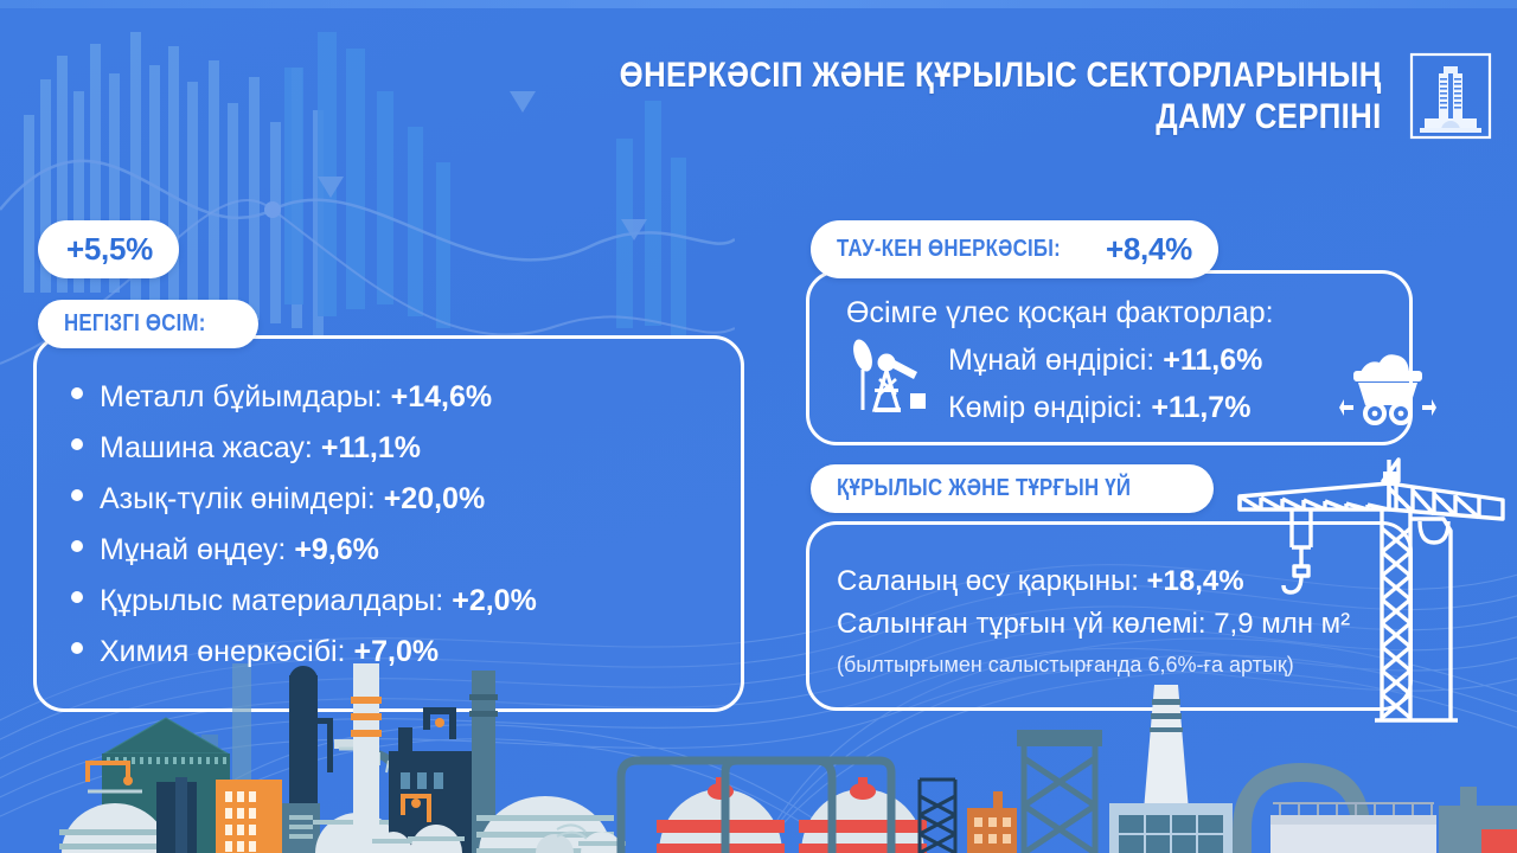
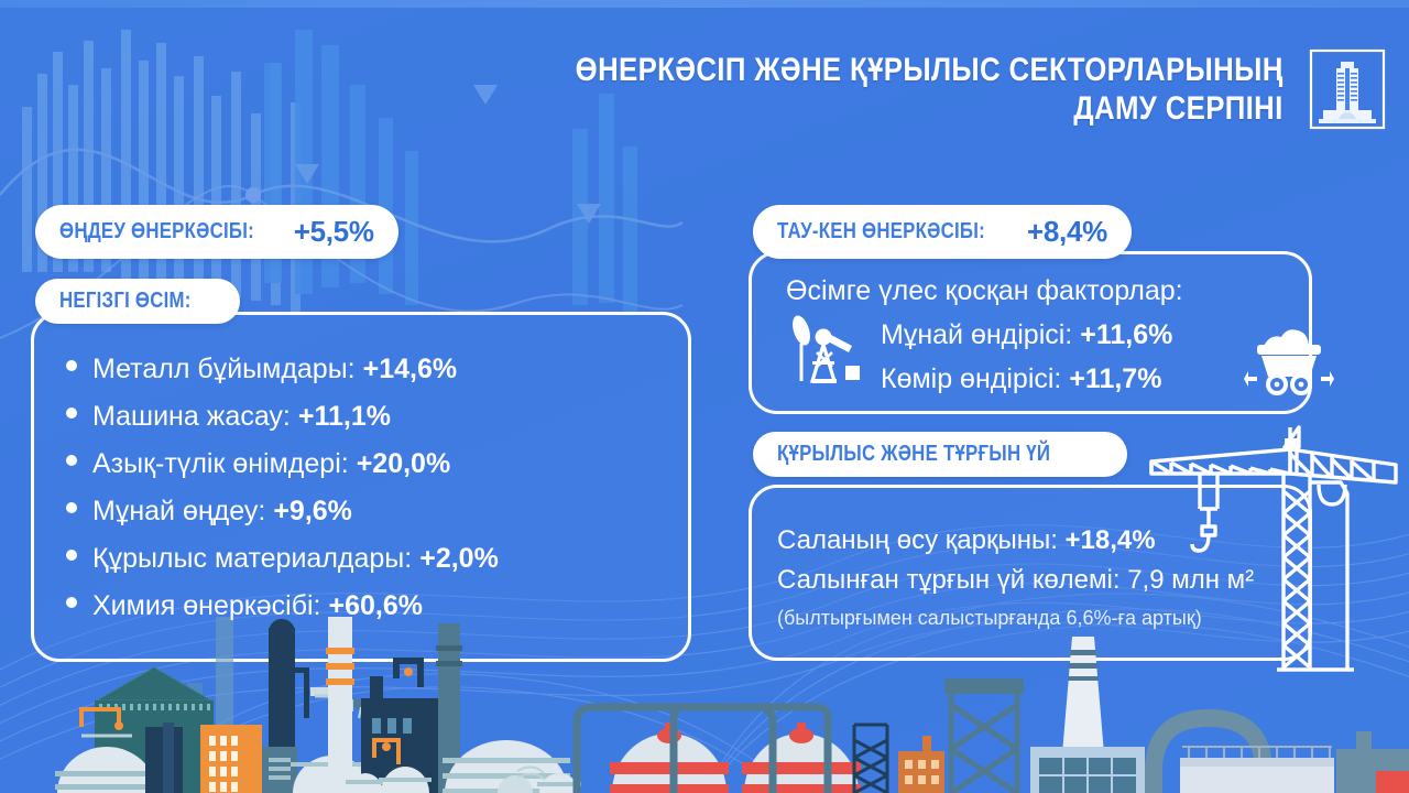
  ӨНЕРКӘСІП ЖӘНЕ ҚҰРЫЛЫС СЕКТОРЛАРЫНЫҢ
  ДАМУ СЕРПІНІ
+ ӨҢДЕУ ӨНЕРКӘСІБІ:
  +5,5%
  НЕГІЗГІ ӨСІМ:
  Металл бұйымдары: +14,6%
  Машина жасау: +11,1%
  Азық-түлік өнімдері: +20,0%
  Мұнай өңдеу: +9,6%
  Құрылыс материалдары: +2,0%
- Химия өнеркәсібі: +7,0%
+ Химия өнеркәсібі: +60,6%
  ТАУ-КЕН ӨНЕРКӘСІБІ:
  +8,4%
  Өсімге үлес қосқан факторлар:
  Мұнай өндірісі: +11,6%
  Көмір өндірісі: +11,7%
  ҚҰРЫЛЫС ЖӘНЕ ТҰРҒЫН ҮЙ
  Саланың өсу қарқыны: +18,4%
  Салынған тұрғын үй көлемі: 7,9 млн м²
  (былтырғымен салыстырғанда 6,6%-ға артық)
